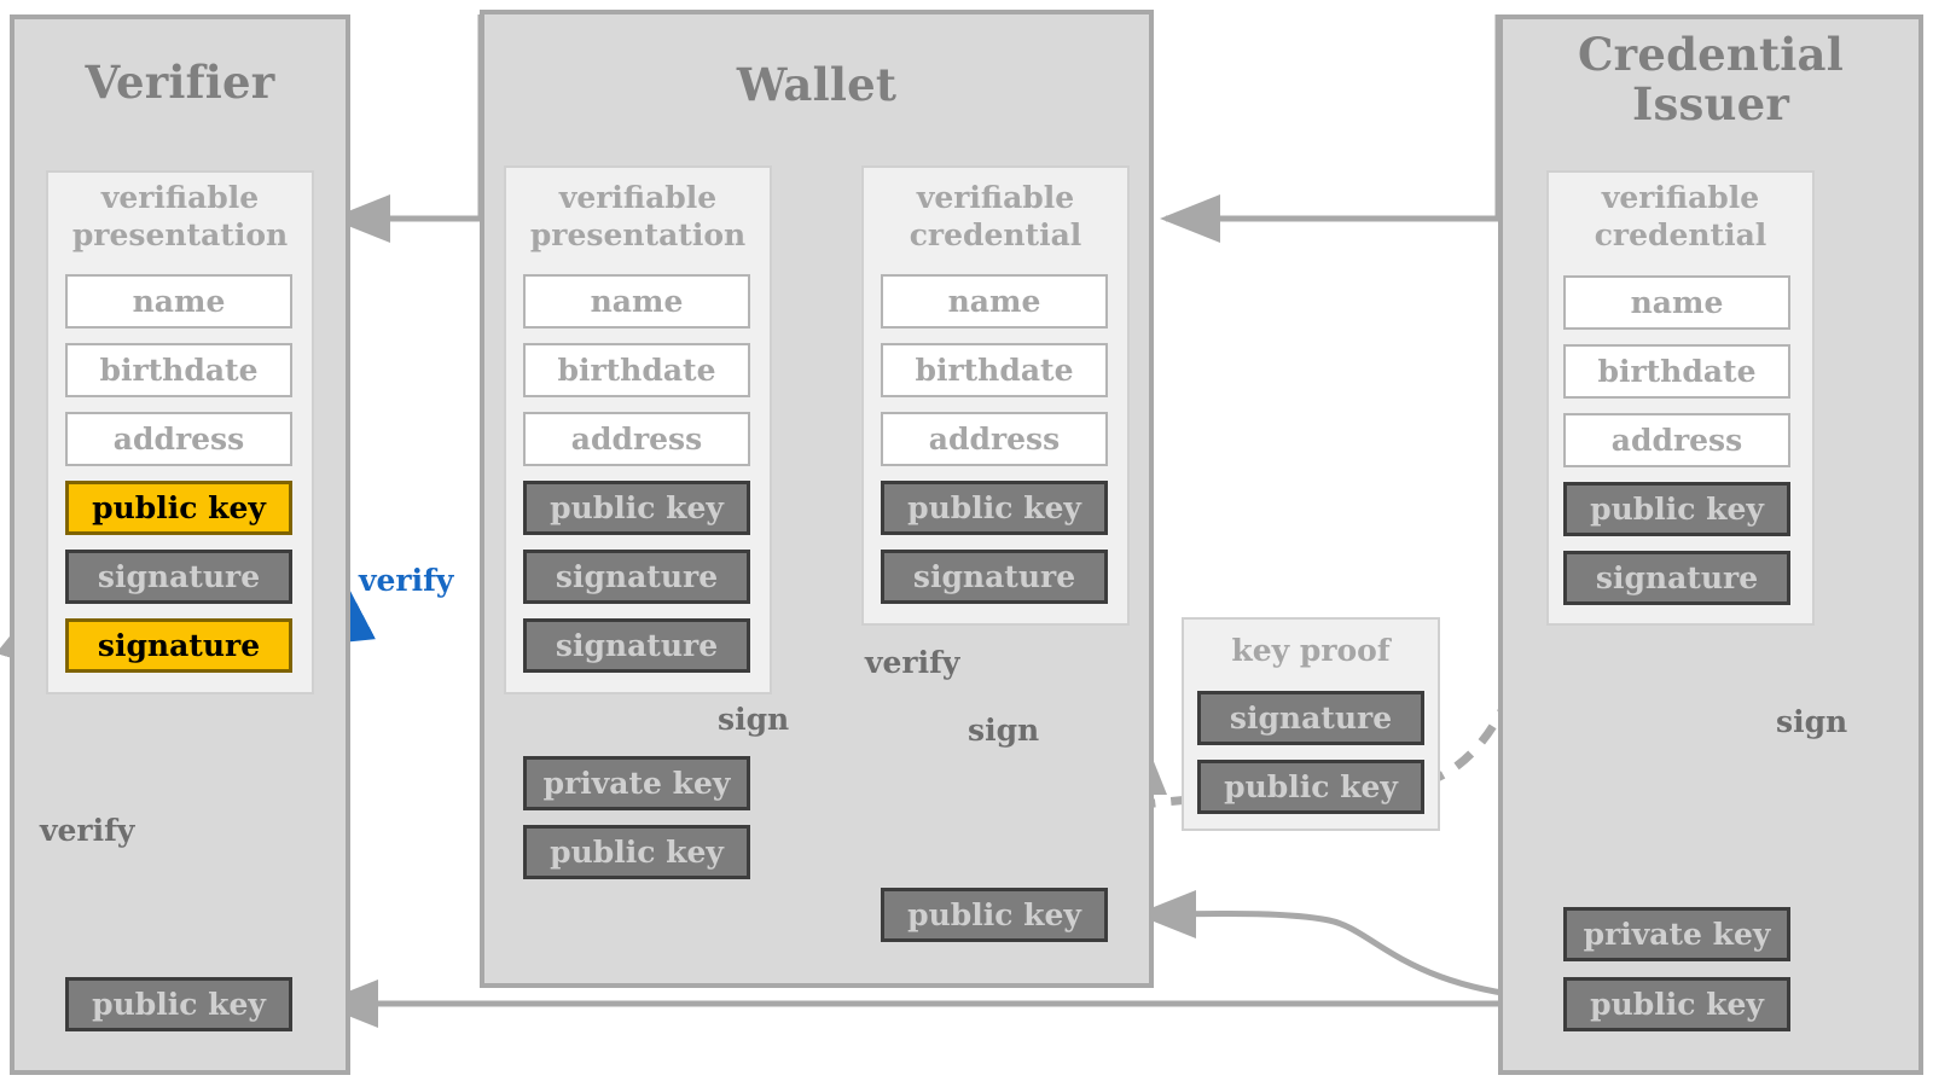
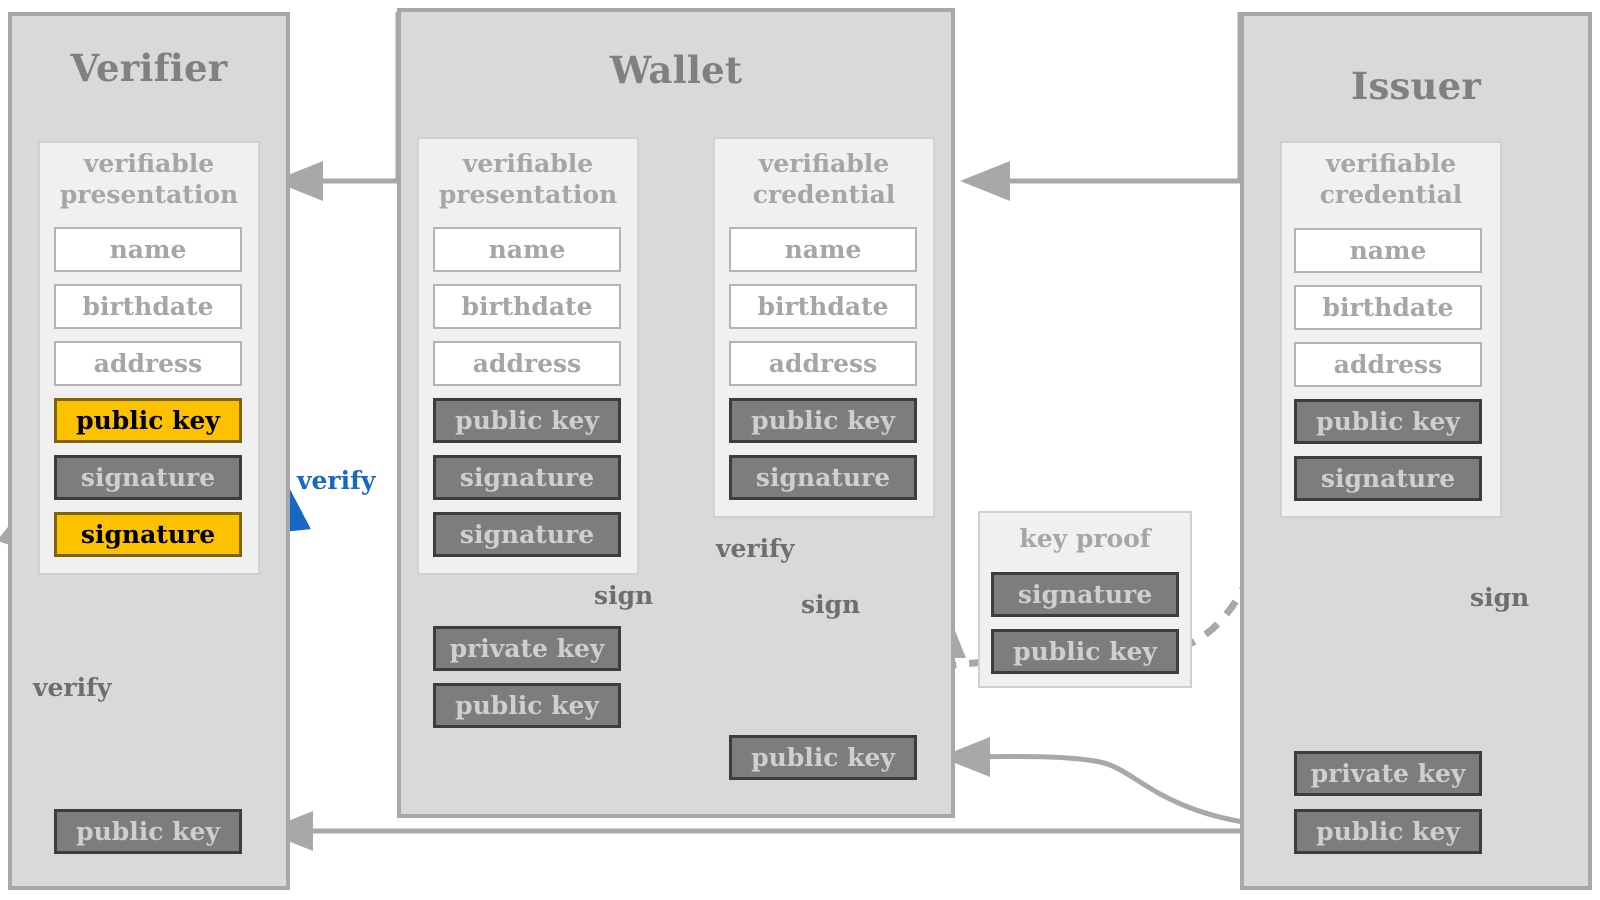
  Verifier
  verifiable
  presentation
  name
  birthdate
  address
  public key
  signature
  signature
  public key
  verify
  verify
  Wallet
  verifiable
  presentation
  name
  birthdate
  address
  public key
  signature
  signature
  verifiable
  credential
  name
  birthdate
  address
  public key
  signature
  private key
  public key
  public key
  sign
  verify
  sign
  key proof
  signature
  public key
- Credential
  Issuer
  verifiable
  credential
  name
  birthdate
  address
  public key
  signature
  private key
  public key
  sign
